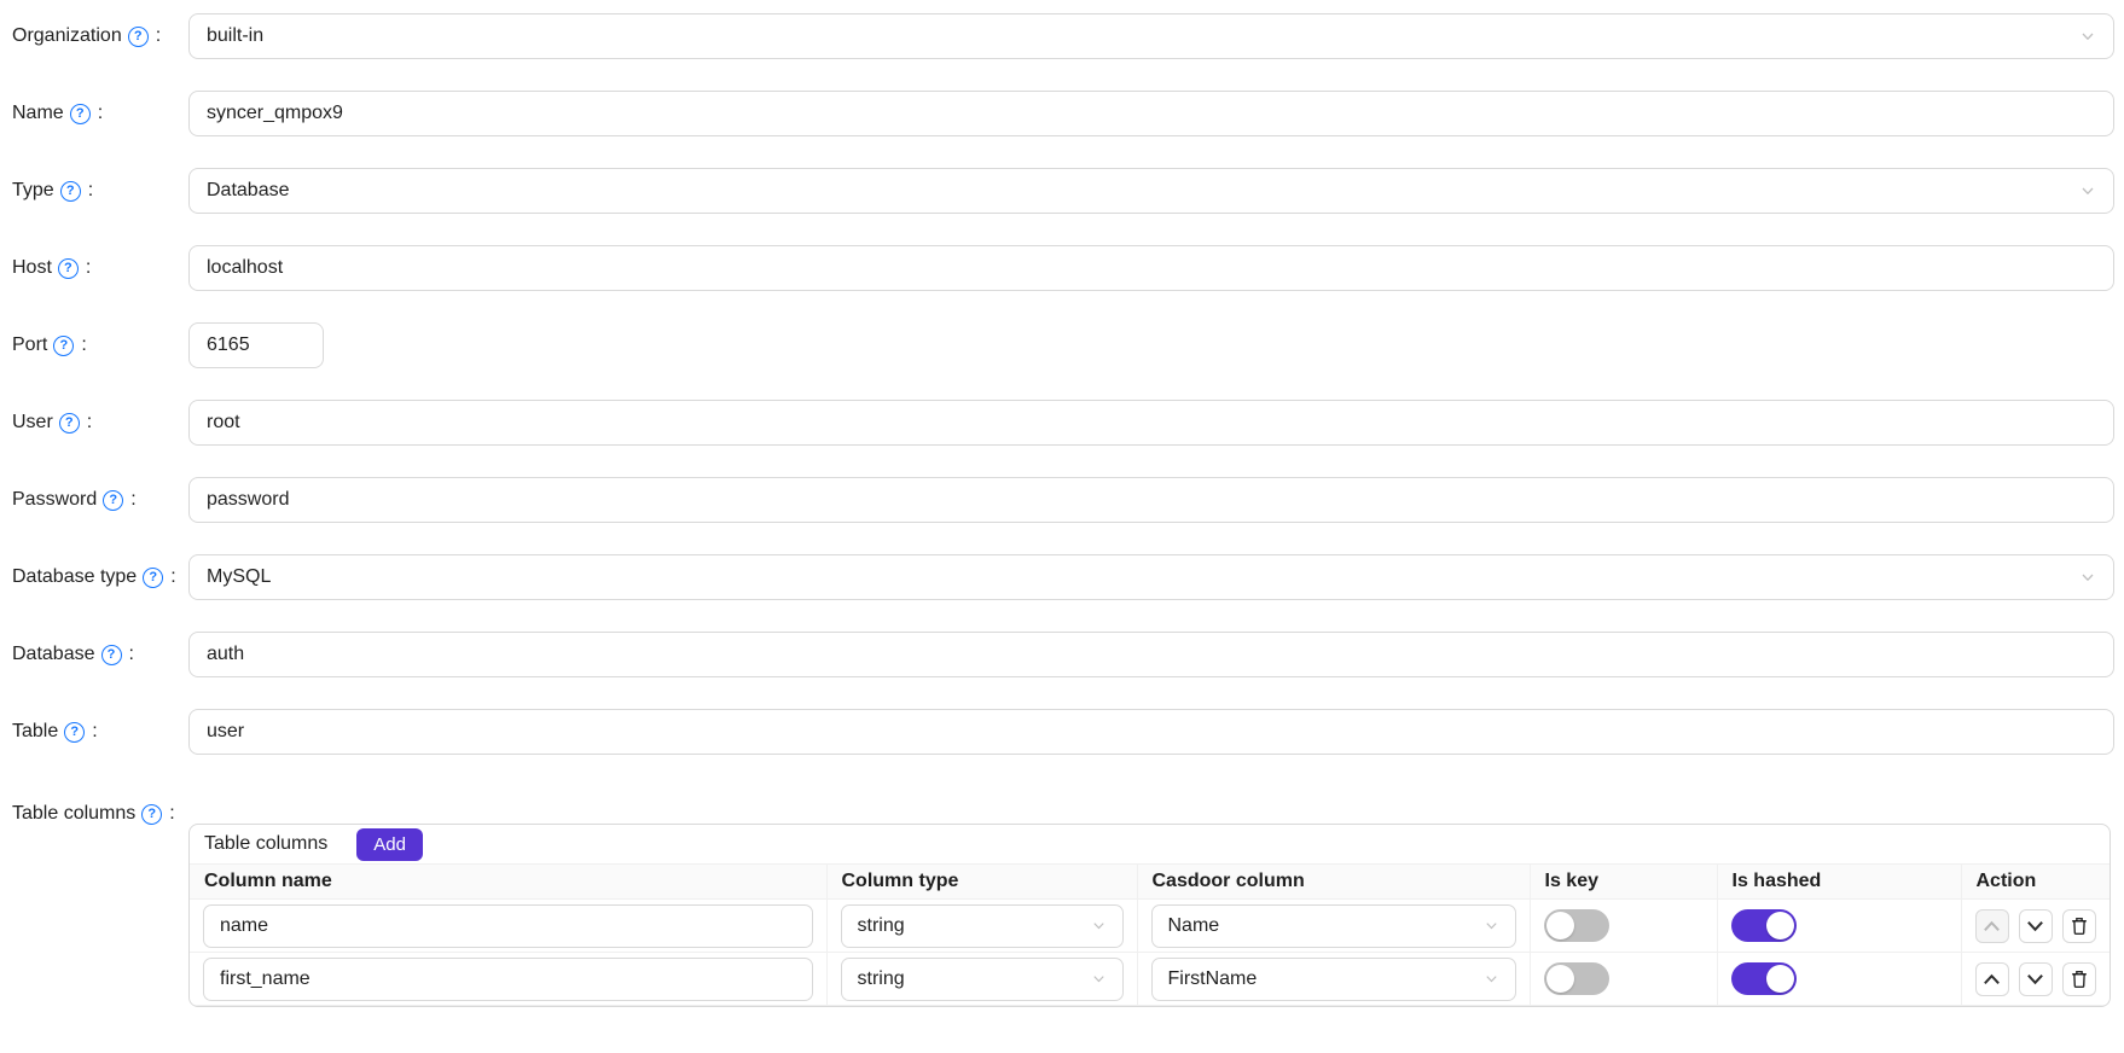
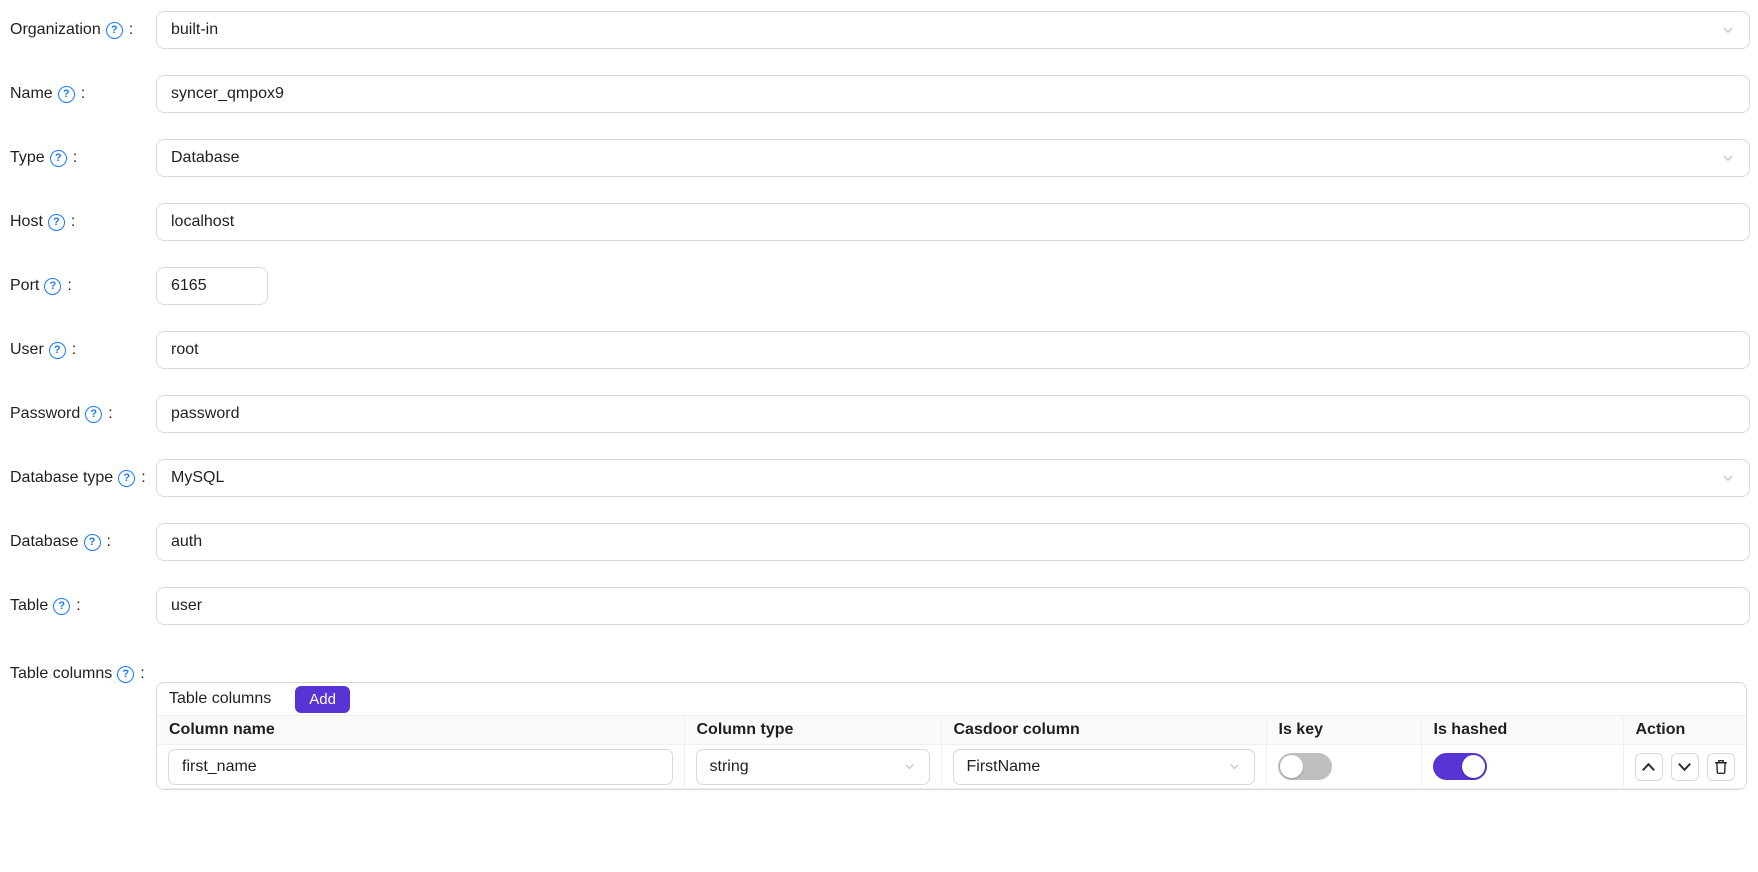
  Organization
  ?
  :
  built-in
  Name
  ?
  :
  syncer_qmpox9
  Type
  ?
  :
  Database
  Host
  ?
  :
  localhost
  Port
  ?
  :
  6165
  User
  ?
  :
  root
  Password
  ?
  :
  password
  Database type
  ?
  :
  MySQL
  Database
  ?
  :
  auth
  Table
  ?
  :
  user
  Table columns
  ?
  :
  Table columns
  Add
  Column name	Column type	Casdoor column	Is key	Is hashed	Action
- name	string	Name
  first_name	string	FirstName
